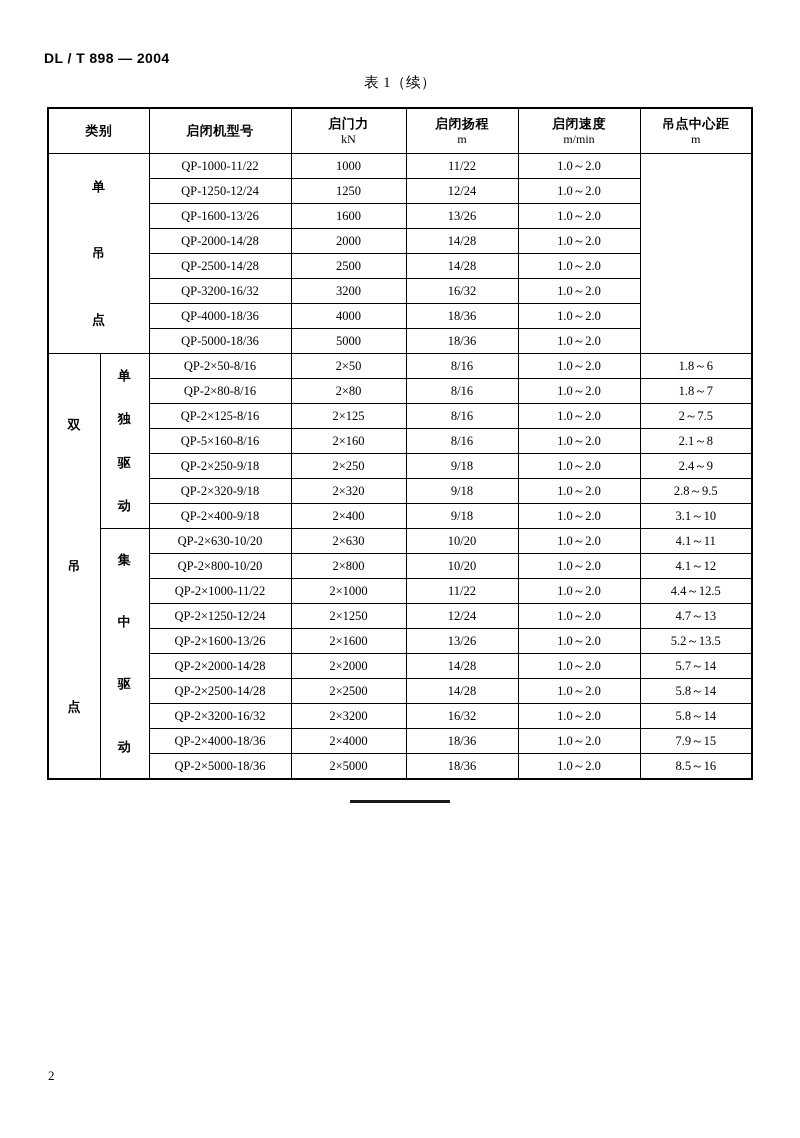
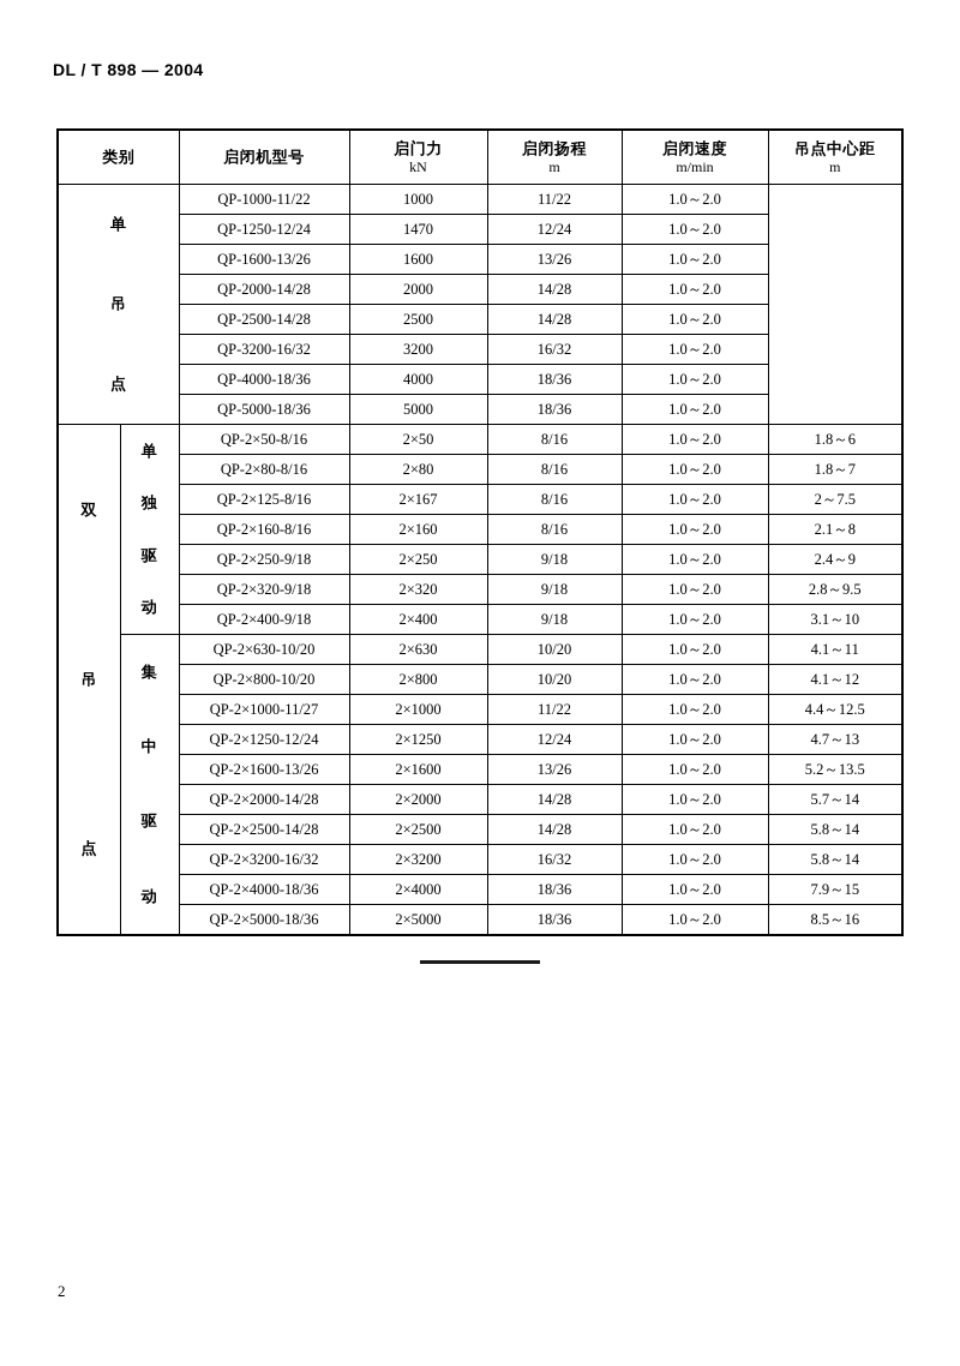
  DL / T 898 — 2004
- 表 1（续）
  类别	启闭机型号	启门力 kN	启闭扬程 m	启闭速度 m/min	吊点中心距 m
  单吊点	QP-1000-11/22	1000	11/22	1.0～2.0
- QP-1250-12/24	1250	12/24	1.0～2.0
+ QP-1250-12/24	1470	12/24	1.0～2.0
  QP-1600-13/26	1600	13/26	1.0～2.0
  QP-2000-14/28	2000	14/28	1.0～2.0
  QP-2500-14/28	2500	14/28	1.0～2.0
  QP-3200-16/32	3200	16/32	1.0～2.0
  QP-4000-18/36	4000	18/36	1.0～2.0
  QP-5000-18/36	5000	18/36	1.0～2.0
  双吊点	单独驱动	QP-2×50-8/16	2×50	8/16	1.0～2.0	1.8～6
  QP-2×80-8/16	2×80	8/16	1.0～2.0	1.8～7
- QP-2×125-8/16	2×125	8/16	1.0～2.0	2～7.5
+ QP-2×125-8/16	2×167	8/16	1.0～2.0	2～7.5
- QP-5×160-8/16	2×160	8/16	1.0～2.0	2.1～8
+ QP-2×160-8/16	2×160	8/16	1.0～2.0	2.1～8
  QP-2×250-9/18	2×250	9/18	1.0～2.0	2.4～9
  QP-2×320-9/18	2×320	9/18	1.0～2.0	2.8～9.5
  QP-2×400-9/18	2×400	9/18	1.0～2.0	3.1～10
  集中驱动	QP-2×630-10/20	2×630	10/20	1.0～2.0	4.1～11
  QP-2×800-10/20	2×800	10/20	1.0～2.0	4.1～12
- QP-2×1000-11/22	2×1000	11/22	1.0～2.0	4.4～12.5
+ QP-2×1000-11/27	2×1000	11/22	1.0～2.0	4.4～12.5
  QP-2×1250-12/24	2×1250	12/24	1.0～2.0	4.7～13
  QP-2×1600-13/26	2×1600	13/26	1.0～2.0	5.2～13.5
  QP-2×2000-14/28	2×2000	14/28	1.0～2.0	5.7～14
  QP-2×2500-14/28	2×2500	14/28	1.0～2.0	5.8～14
  QP-2×3200-16/32	2×3200	16/32	1.0～2.0	5.8～14
  QP-2×4000-18/36	2×4000	18/36	1.0～2.0	7.9～15
  QP-2×5000-18/36	2×5000	18/36	1.0～2.0	8.5～16
  2
